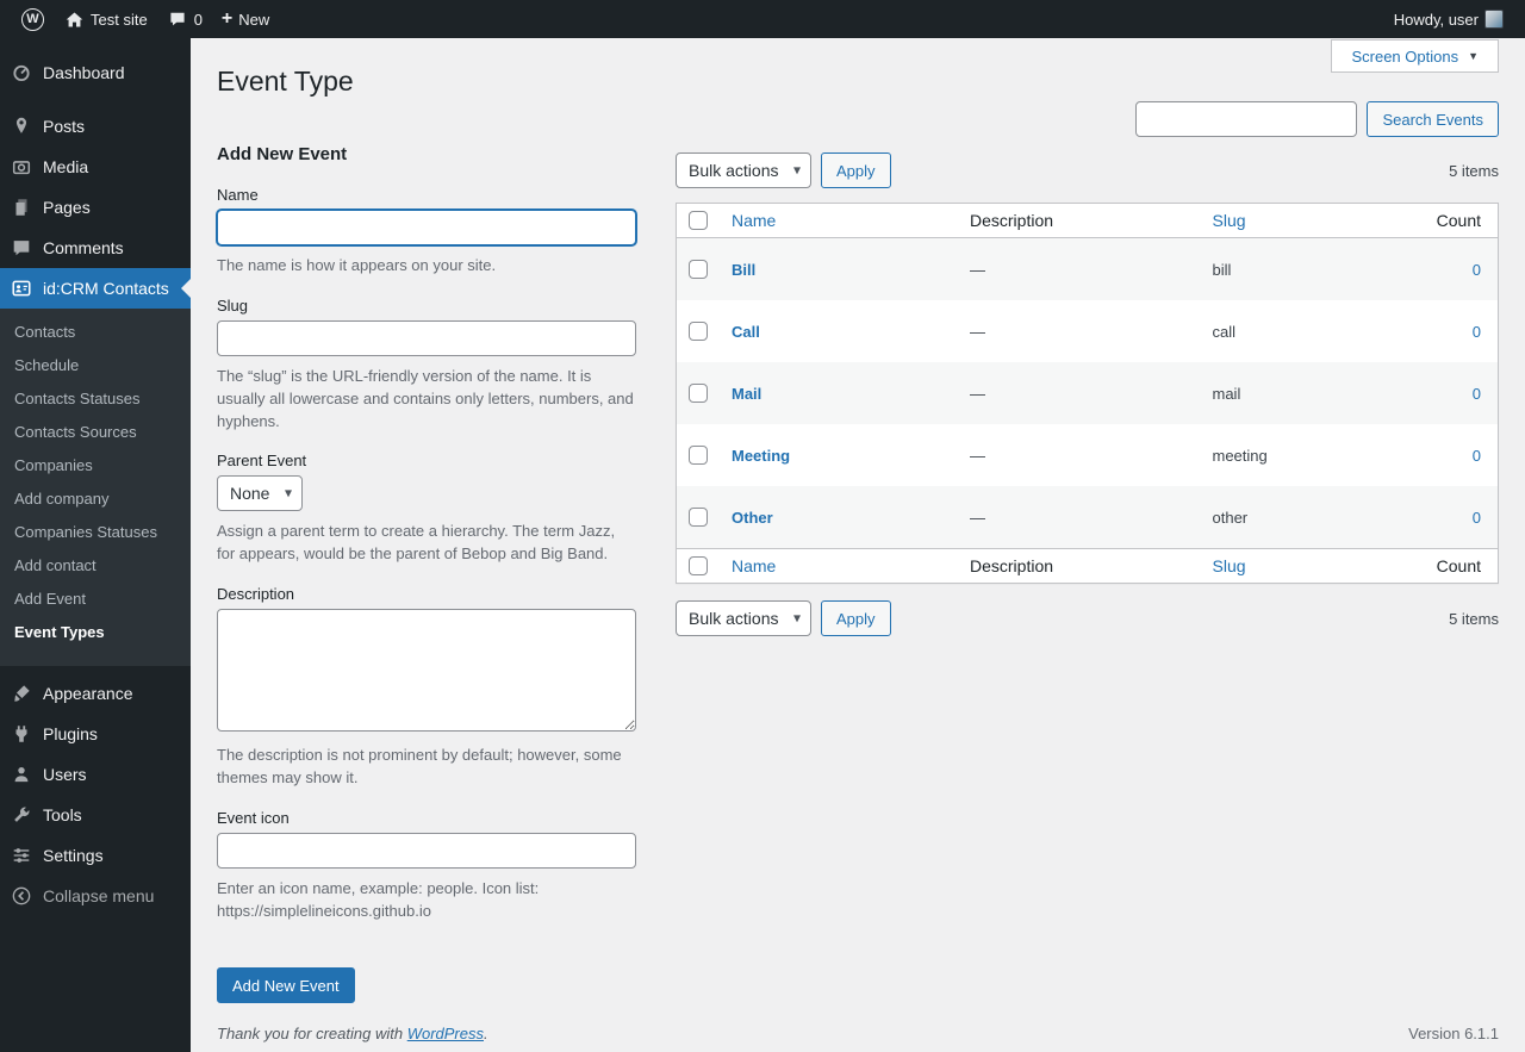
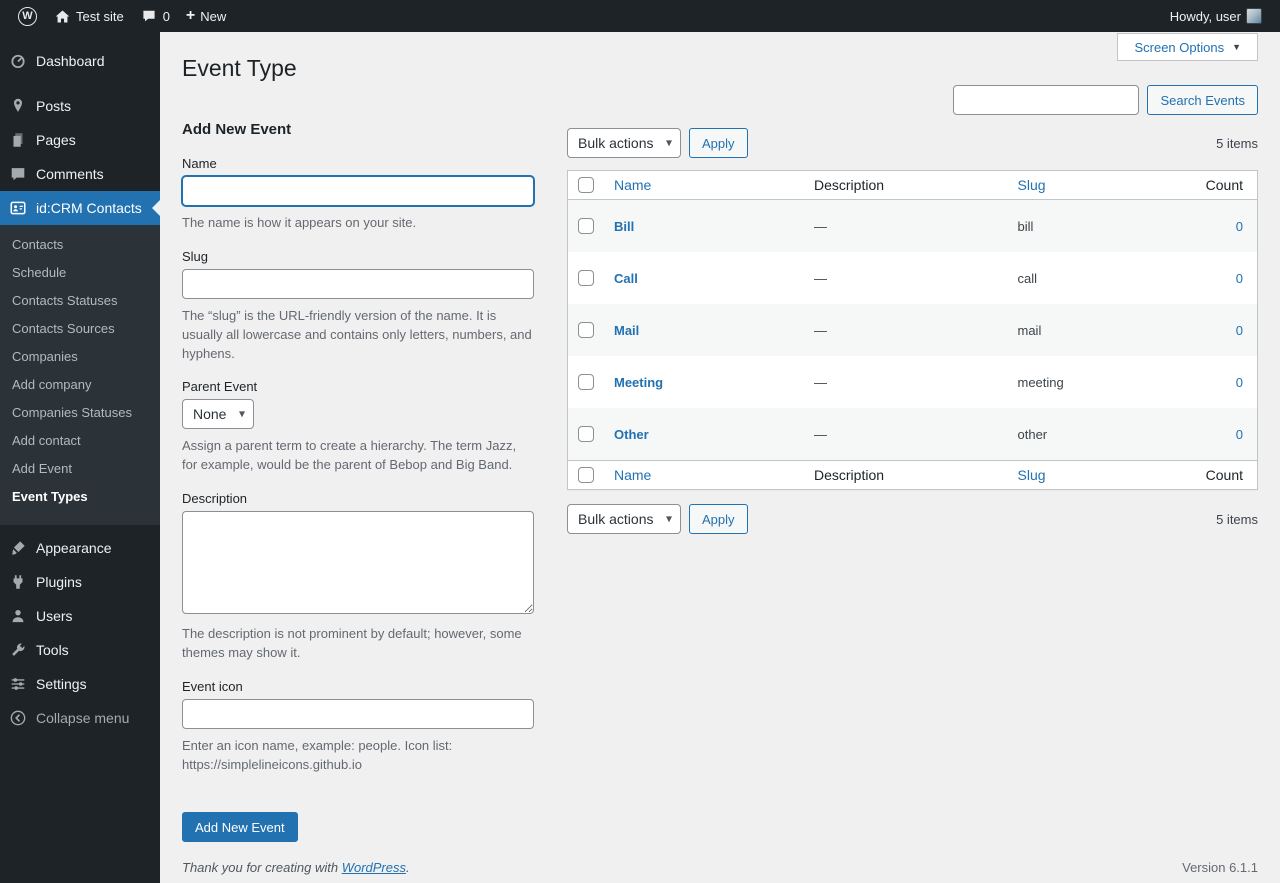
  W
  Test site
  0
  +
  New
  Howdy, user
  Dashboard
  Posts
- Media
  Pages
  Comments
  id:CRM Contacts
  Contacts
  Schedule
  Contacts Statuses
  Contacts Sources
  Companies
  Add company
  Companies Statuses
  Add contact
  Add Event
  Event Types
  Appearance
  Plugins
  Users
  Tools
  Settings
  Collapse menu
  Screen Options
  ▼
  Event Type
  Add New Event
  Name
  The name is how it appears on your site.
  Slug
  The “slug” is the URL-friendly version of the name. It is usually all lowercase and contains only letters, numbers, and hyphens.
  Parent Event
  None
  ▾
- Assign a parent term to create a hierarchy. The term Jazz, for appears, would be the parent of Bebop and Big Band.
+ Assign a parent term to create a hierarchy. The term Jazz, for example, would be the parent of Bebop and Big Band.
  Description
  The description is not prominent by default; however, some themes may show it.
  Event icon
  Enter an icon name, example: people. Icon list: https://simplelineicons.github.io
  Add New Event
  Search Events
  Bulk actions
  ▾
  Apply
  5 items
  	Name	Description	Slug	Count
  	Bill	—	bill	0
  	Call	—	call	0
  	Mail	—	mail	0
  	Meeting	—	meeting	0
  	Other	—	other	0
  	Name	Description	Slug	Count
  Bulk actions
  ▾
  Apply
  5 items
  Thank you for creating with WordPress.
  Version 6.1.1
